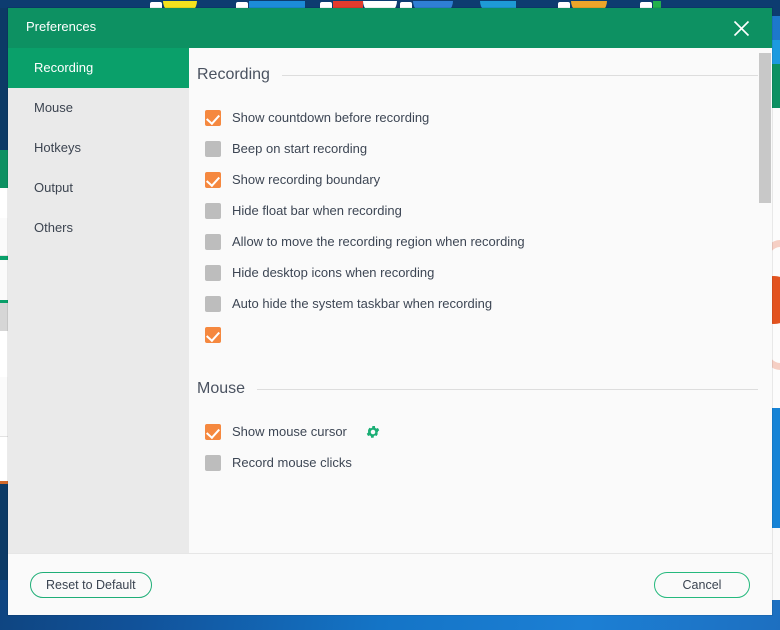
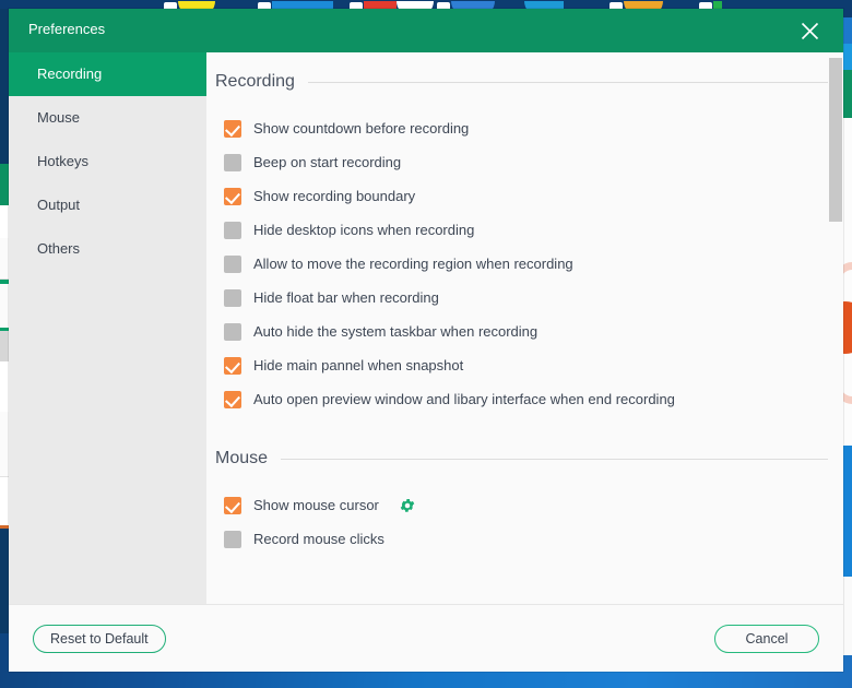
  Preferences
  Recording
  Mouse
  Hotkeys
  Output
  Others
  Recording
  Show countdown before recording
  Beep on start recording
  Show recording boundary
- Hide float bar when recording
+ Hide desktop icons when recording
  Allow to move the recording region when recording
- Hide desktop icons when recording
+ Hide float bar when recording
  Auto hide the system taskbar when recording
+ Hide main pannel when snapshot
+ Auto open preview window and libary interface when end recording
  Mouse
  Show mouse cursor
  Record mouse clicks
  Reset to Default
  Cancel
